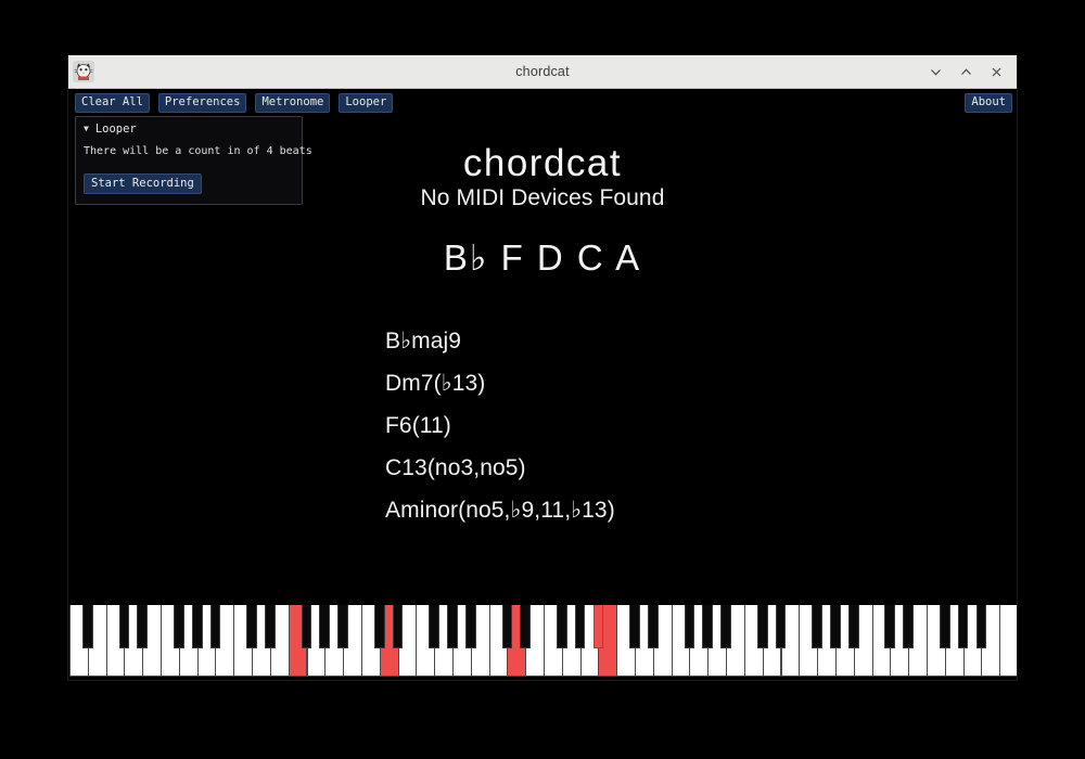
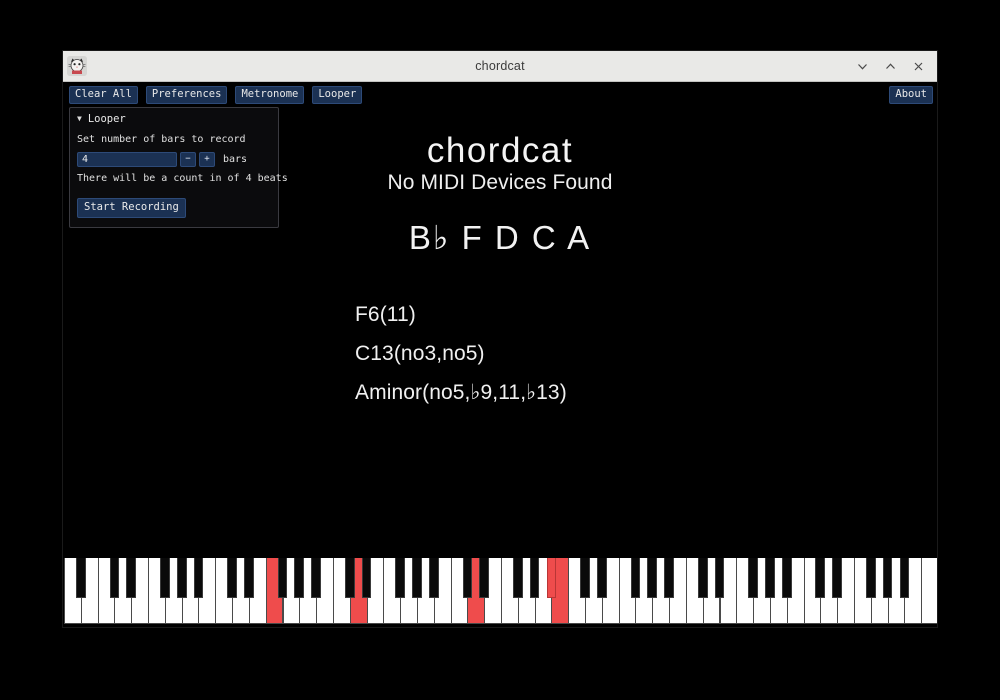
  chordcat
  Clear All
  Preferences
  Metronome
  Looper
  About
  ▼
  Looper
+ Set number of bars to record
+ 4
+ −
+ +
+ bars
  There will be a count in of 4 be
  Start Recording
  chordcat
  No MIDI Devices Found
  B♭ F D C A
- B♭maj9
- Dm7(♭13)
  F6(11)
  C13(no3,no5)
  Aminor(no5,♭9,11,♭13)
